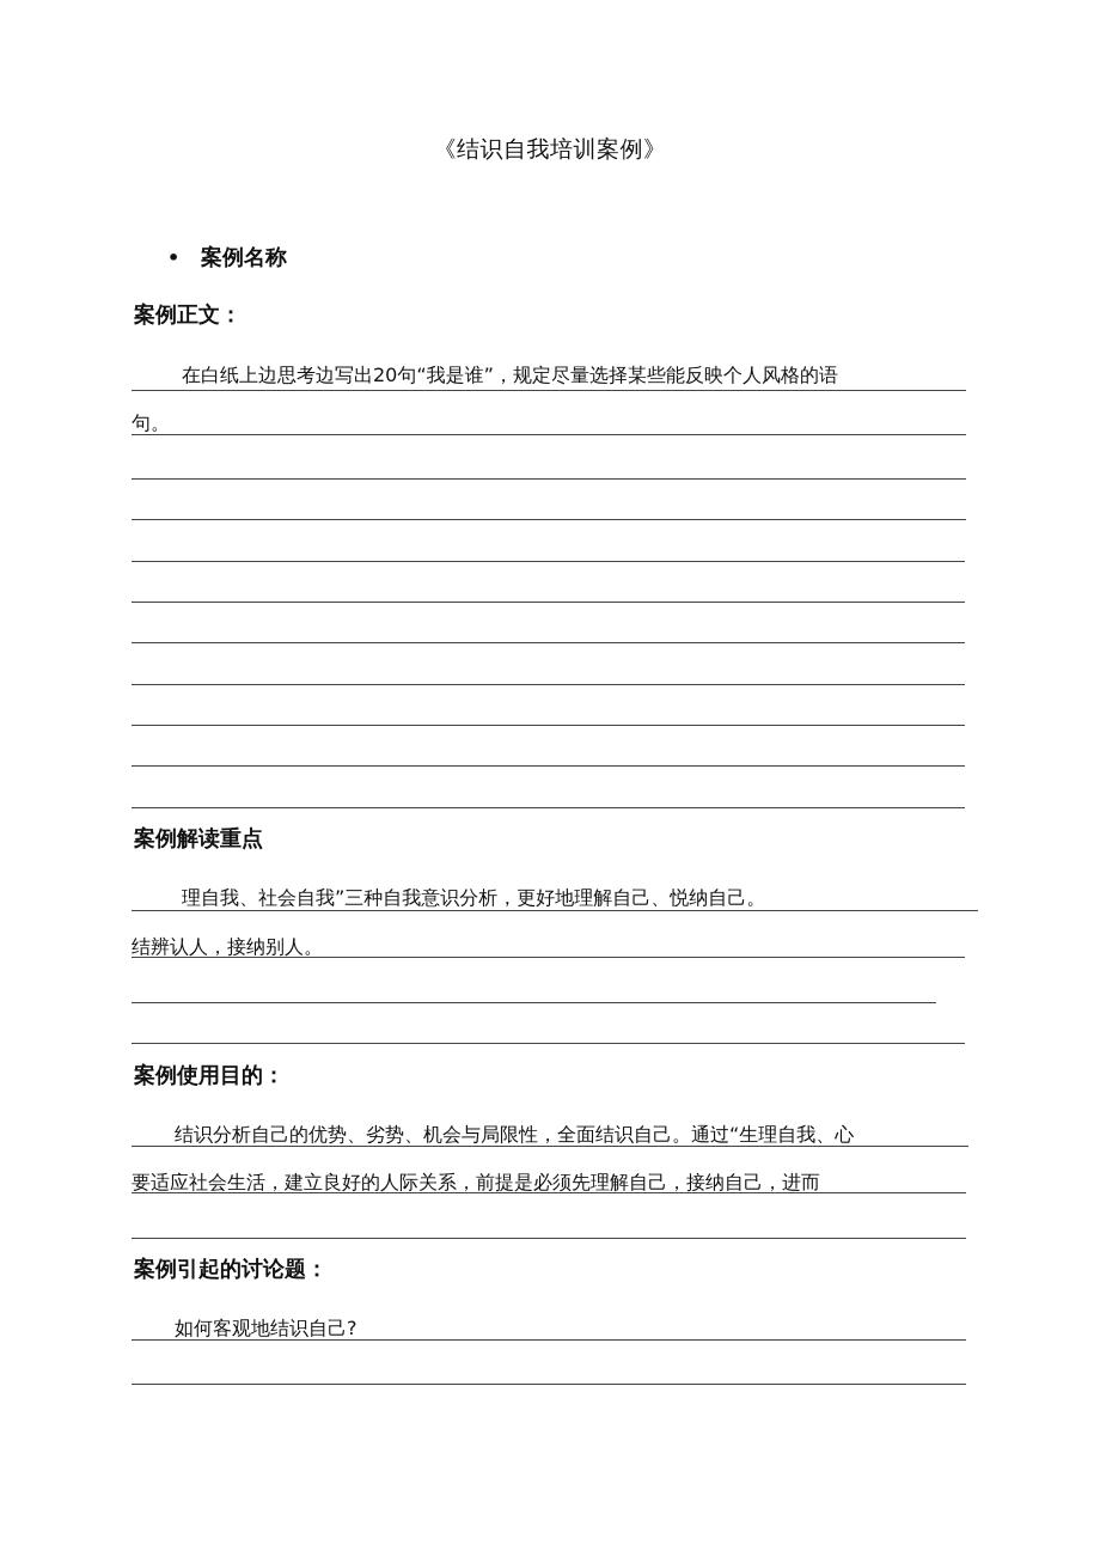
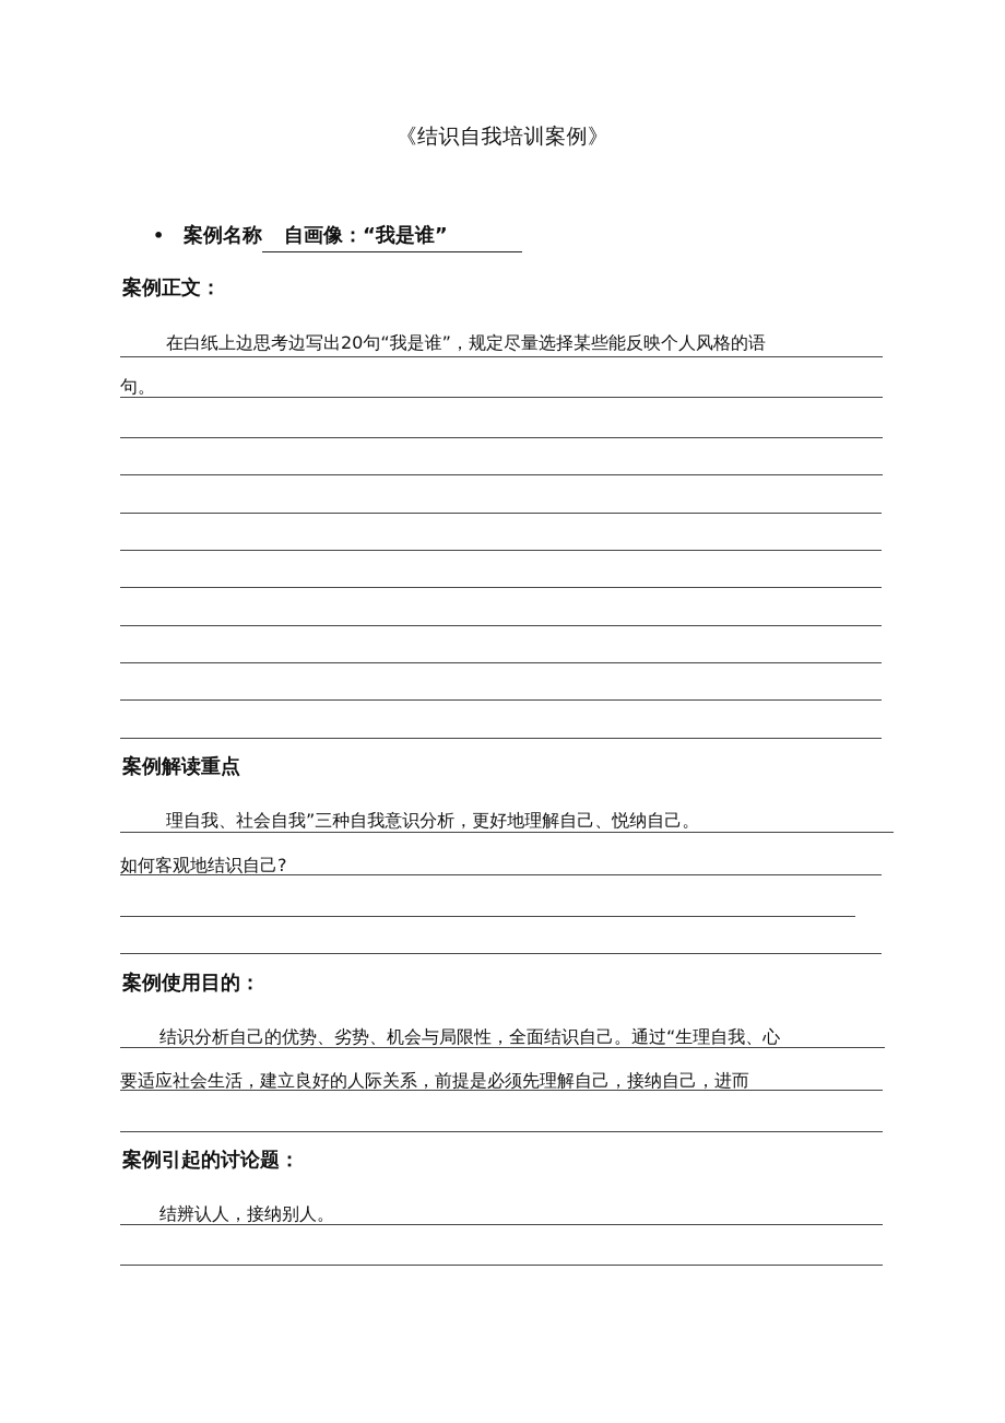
  《结识自我培训案例》
  •
  案例名称
+ 自画像：“我是谁”
  案例正文：
  在白纸上边思考边写出20句“我是谁”，规定尽量选择某些能反映个人风格的语
  句。
  案例解读重点
  理自我、社会自我”三种自我意识分析，更好地理解自己、悦纳自己。
- 结辨认人，接纳别人。
+ 如何客观地结识自己?
  案例使用目的：
  结识分析自己的优势、劣势、机会与局限性，全面结识自己。通过“生理自我、心
  要适应社会生活，建立良好的人际关系，前提是必须先理解自己，接纳自己，进而
  案例引起的讨论题：
- 如何客观地结识自己?
+ 结辨认人，接纳别人。
